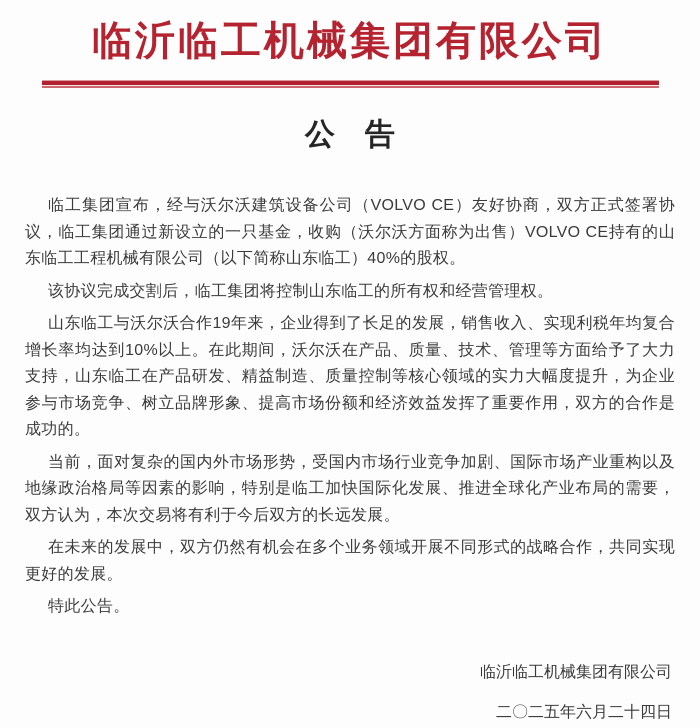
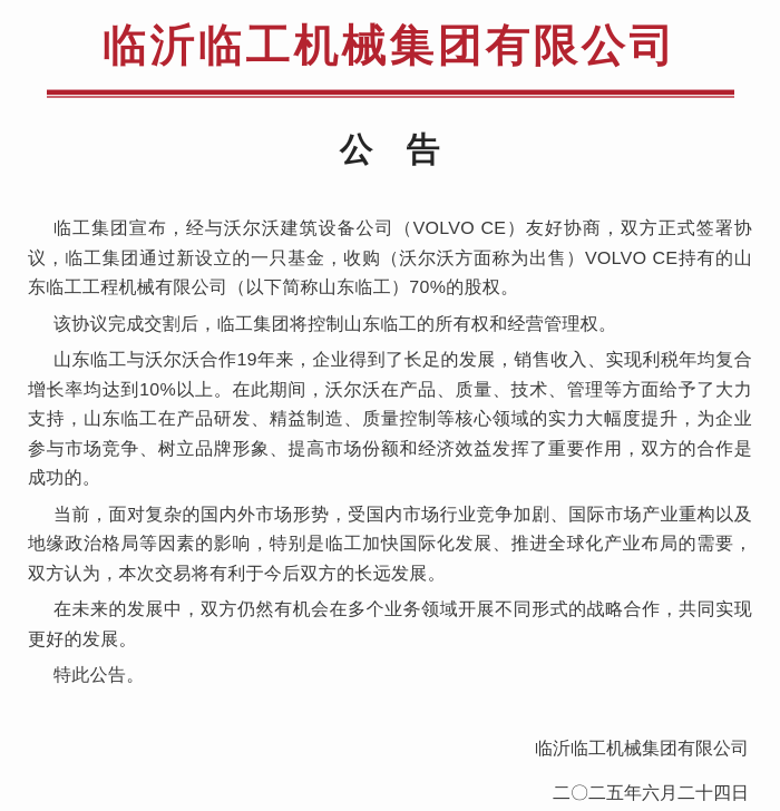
  临沂临工机械集团有限公司
  公 告
- 临工集团宣布，经与沃尔沃建筑设备公司（VOLVO CE）友好协商，双方正式签署协议，临工集团通过新设立的一只基金，收购（沃尔沃方面称为出售）VOLVO CE持有的山东临工工程机械有限公司（以下简称山东临工）40%的股权。
+ 临工集团宣布，经与沃尔沃建筑设备公司（VOLVO CE）友好协商，双方正式签署协议，临工集团通过新设立的一只基金，收购（沃尔沃方面称为出售）VOLVO CE持有的山东临工工程机械有限公司（以下简称山东临工）70%的股权。
  该协议完成交割后，临工集团将控制山东临工的所有权和经营管理权。
  山东临工与沃尔沃合作19年来，企业得到了长足的发展，销售收入、实现利税年均复合增长率均达到10%以上。在此期间，沃尔沃在产品、质量、技术、管理等方面给予了大力支持，山东临工在产品研发、精益制造、质量控制等核心领域的实力大幅度提升，为企业参与市场竞争、树立品牌形象、提高市场份额和经济效益发挥了重要作用，双方的合作是成功的。
  当前，面对复杂的国内外市场形势，受国内市场行业竞争加剧、国际市场产业重构以及地缘政治格局等因素的影响，特别是临工加快国际化发展、推进全球化产业布局的需要，双方认为，本次交易将有利于今后双方的长远发展。
  在未来的发展中，双方仍然有机会在多个业务领域开展不同形式的战略合作，共同实现更好的发展。
  特此公告。
  临沂临工机械集团有限公司
  二〇二五年六月二十四日
